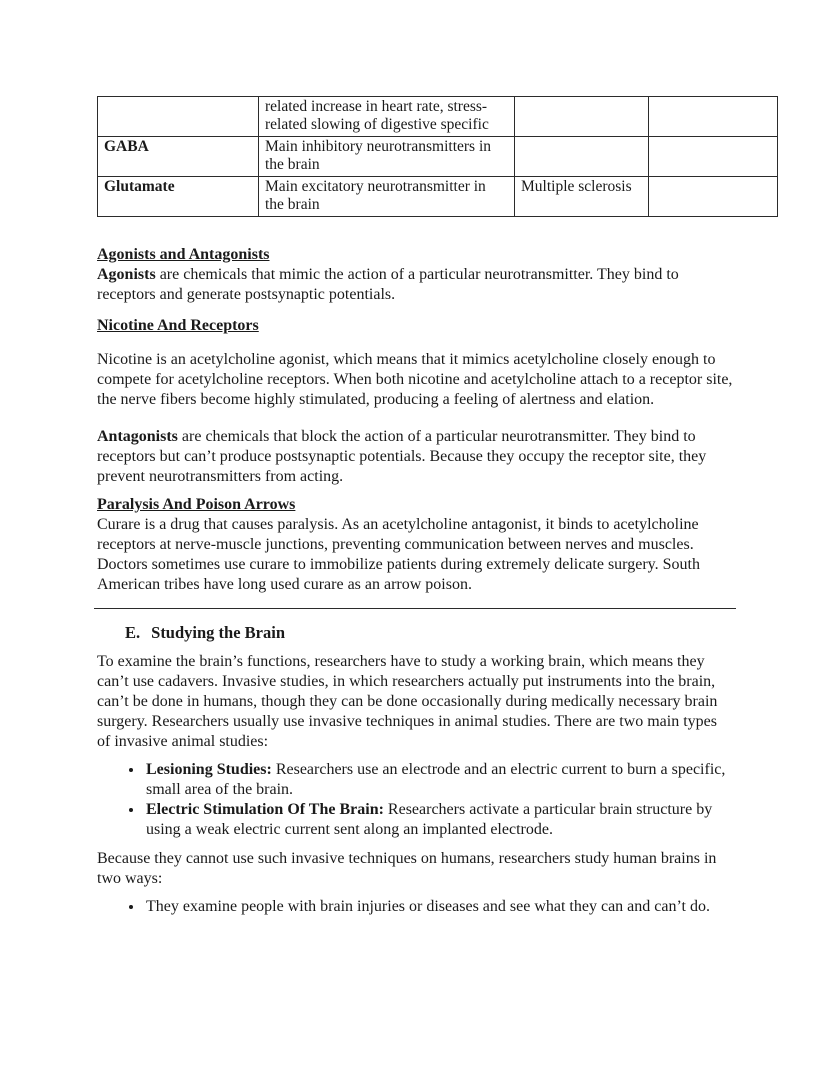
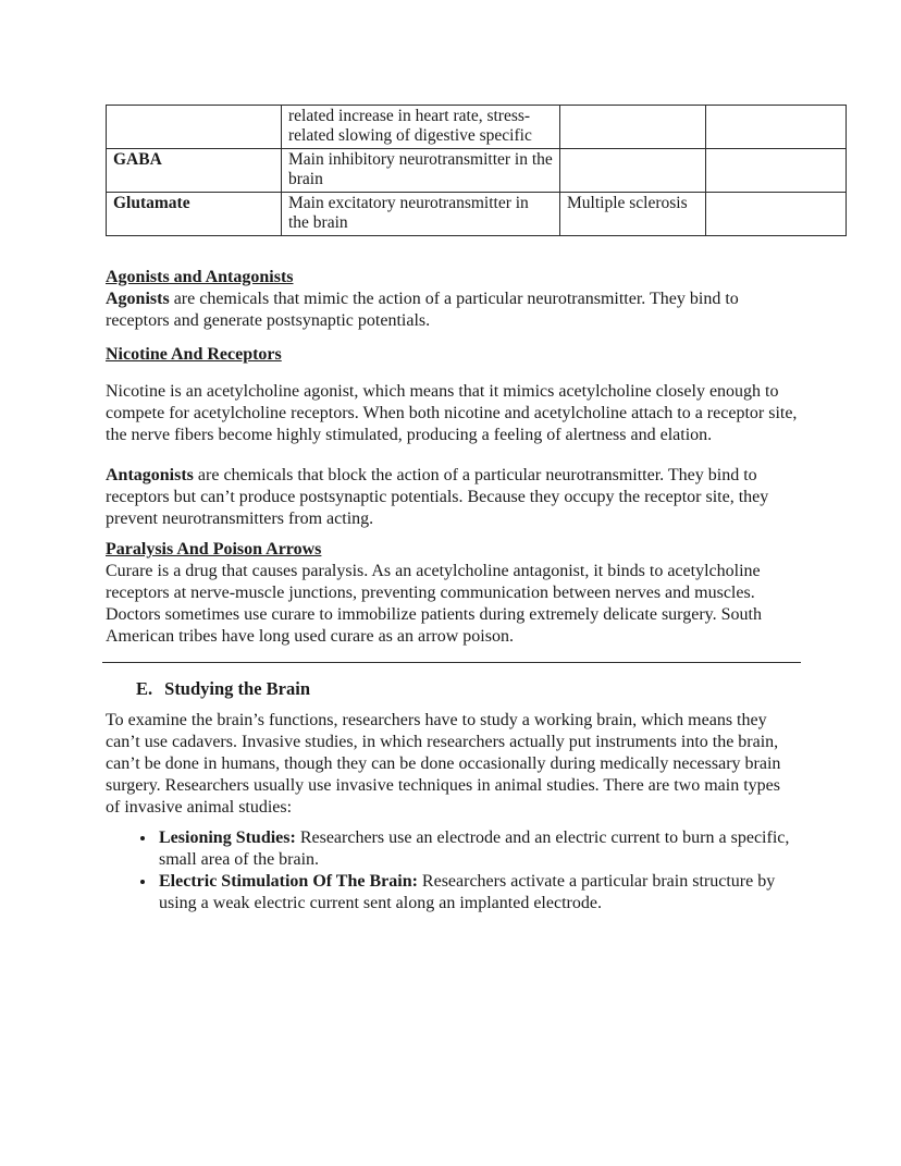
  	related increase in heart rate, stress-related slowing of digestive specific
- GABA	Main inhibitory neurotransmitters in the brain
+ GABA	Main inhibitory neurotransmitter in the brain
  Glutamate	Main excitatory neurotransmitter in the brain	Multiple sclerosis
  Agonists and Antagonists
  Agonists are chemicals that mimic the action of a particular neurotransmitter. They bind to receptors and generate postsynaptic potentials.
  Nicotine And Receptors
  Nicotine is an acetylcholine agonist, which means that it mimics acetylcholine closely enough to compete for acetylcholine receptors. When both nicotine and acetylcholine attach to a receptor site, the nerve fibers become highly stimulated, producing a feeling of alertness and elation.
  Antagonists are chemicals that block the action of a particular neurotransmitter. They bind to receptors but can’t produce postsynaptic potentials. Because they occupy the receptor site, they prevent neurotransmitters from acting.
  Paralysis And Poison Arrows
  Curare is a drug that causes paralysis. As an acetylcholine antagonist, it binds to acetylcholine receptors at nerve-muscle junctions, preventing communication between nerves and muscles. Doctors sometimes use curare to immobilize patients during extremely delicate surgery. South American tribes have long used curare as an arrow poison.
  E. Studying the Brain
  To examine the brain’s functions, researchers have to study a working brain, which means they can’t use cadavers. Invasive studies, in which researchers actually put instruments into the brain, can’t be done in humans, though they can be done occasionally during medically necessary brain surgery. Researchers usually use invasive techniques in animal studies. There are two main types of invasive animal studies:
  Lesioning Studies: Researchers use an electrode and an electric current to burn a specific, small area of the brain.
  Electric Stimulation Of The Brain: Researchers activate a particular brain structure by using a weak electric current sent along an implanted electrode.
- Because they cannot use such invasive techniques on humans, researchers study human brains in two ways:
- They examine people with brain injuries or diseases and see what they can and can’t do.
